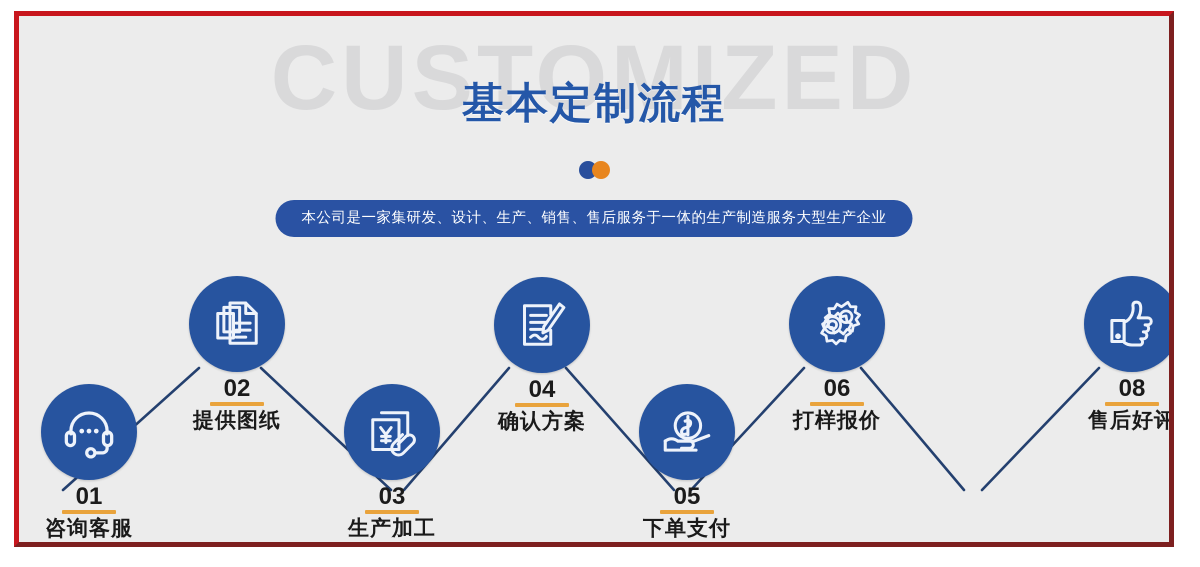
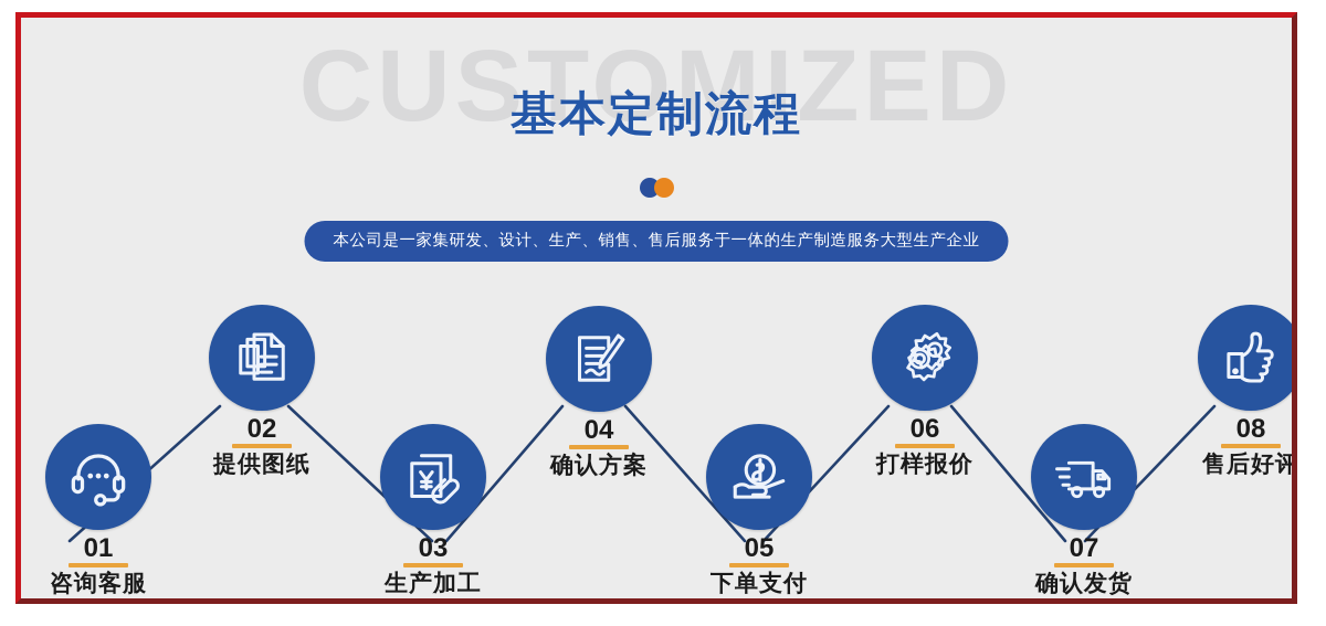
  CUSTOMIZED
  基本定制流程
  本公司是一家集研发、设计、生产、销售、售后服务于一体的生产制造服务大型生产企业
  01
  咨询客服
  02
  提供图纸
  03
  生产加工
  04
  确认方案
  05
  下单支付
  06
  打样报价
+ 07
+ 确认发货
  08
  售后好评
